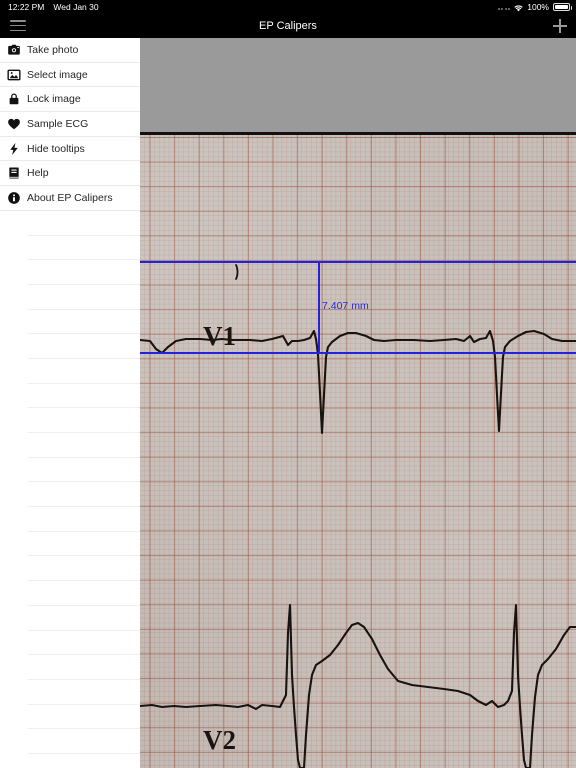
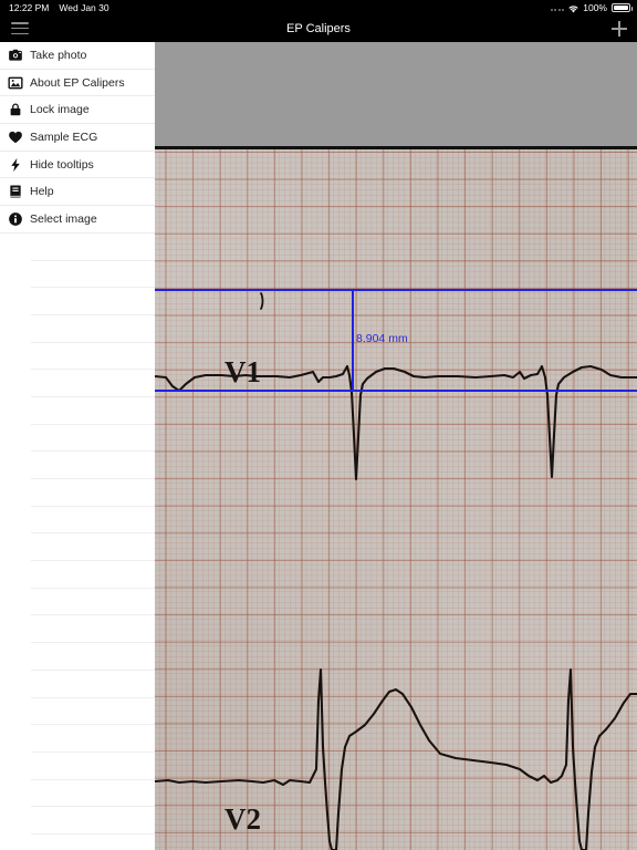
  12:22 PM
  Wed Jan 30
  100%
  EP Calipers
  V1
  V2
- 7.407 mm
+ 8.904 mm
  Take photo
- Select image
+ About EP Calipers
  Lock image
  Sample ECG
  Hide tooltips
  Help
- About EP Calipers
+ Select image
